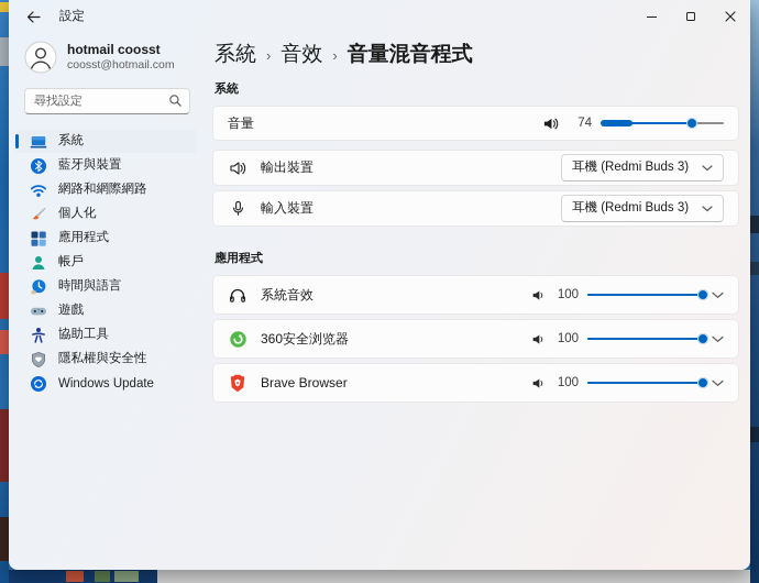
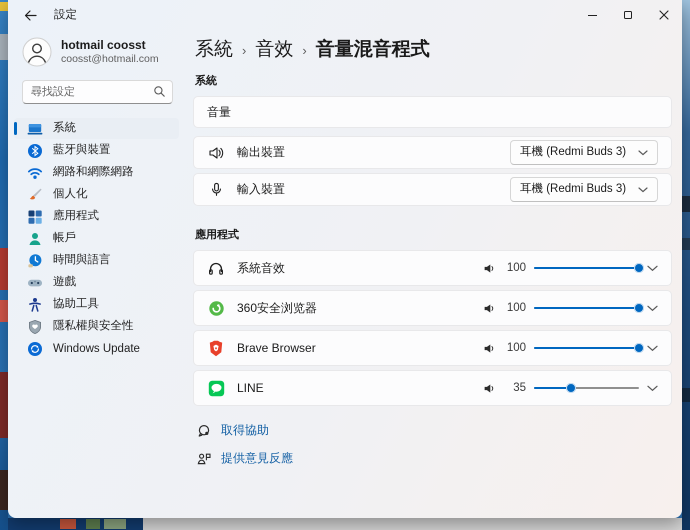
  設定
  hotmail coosst
  coosst@hotmail.com
  尋找設定
  系統
  藍牙與裝置
  網路和網際網路
  個人化
  應用程式
  帳戶
  時間與語言
  遊戲
  協助工具
  隱私權與安全性
  Windows Update
  系統
  ›
  音效
  ›
  音量混音程式
  系統
  音量
- 74
  輸出裝置
  耳機 (Redmi Buds 3)
  輸入裝置
  耳機 (Redmi Buds 3)
  應用程式
  系統音效
  100
  360安全浏览器
  100
  Brave Browser
  100
+ LINE
+ 35
+ 取得協助
+ 提供意見反應
